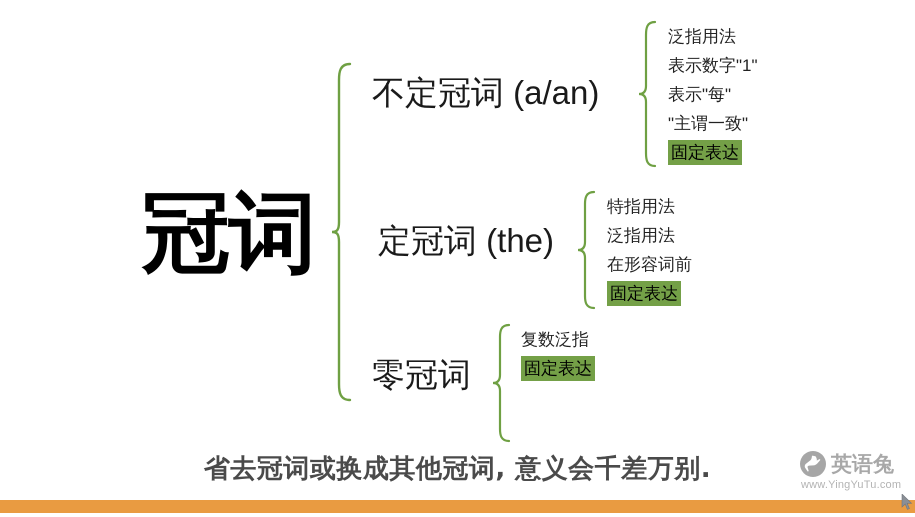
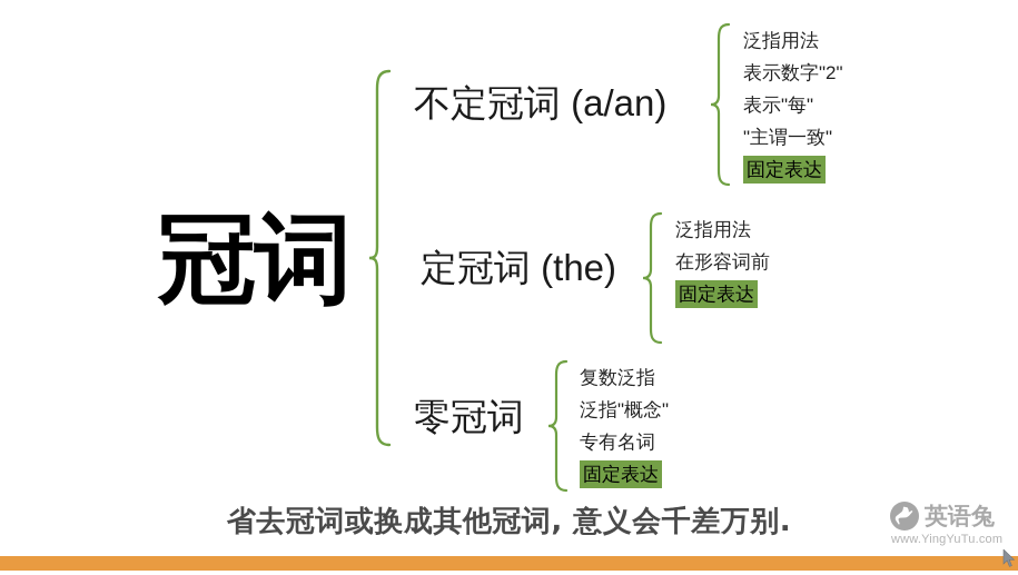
  冠词
  不定冠词 (a/an)
  泛指用法
- 表示数字"1"
+ 表示数字"2"
  表示"每"
  "主谓一致"
  固定表达
  定冠词 (the)
- 特指用法
  泛指用法
  在形容词前
  固定表达
  零冠词
  复数泛指
+ 泛指"概念"
+ 专有名词
  固定表达
  省去冠词或换成其他冠词, 意义会千差万别.
  英语兔
  www.YingYuTu.com
